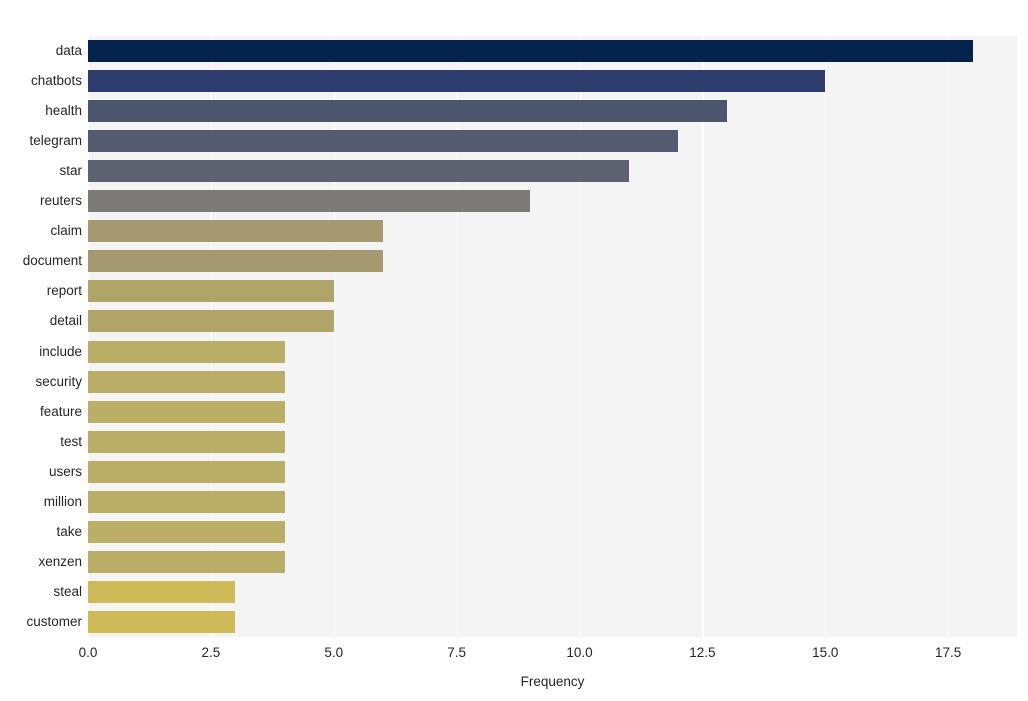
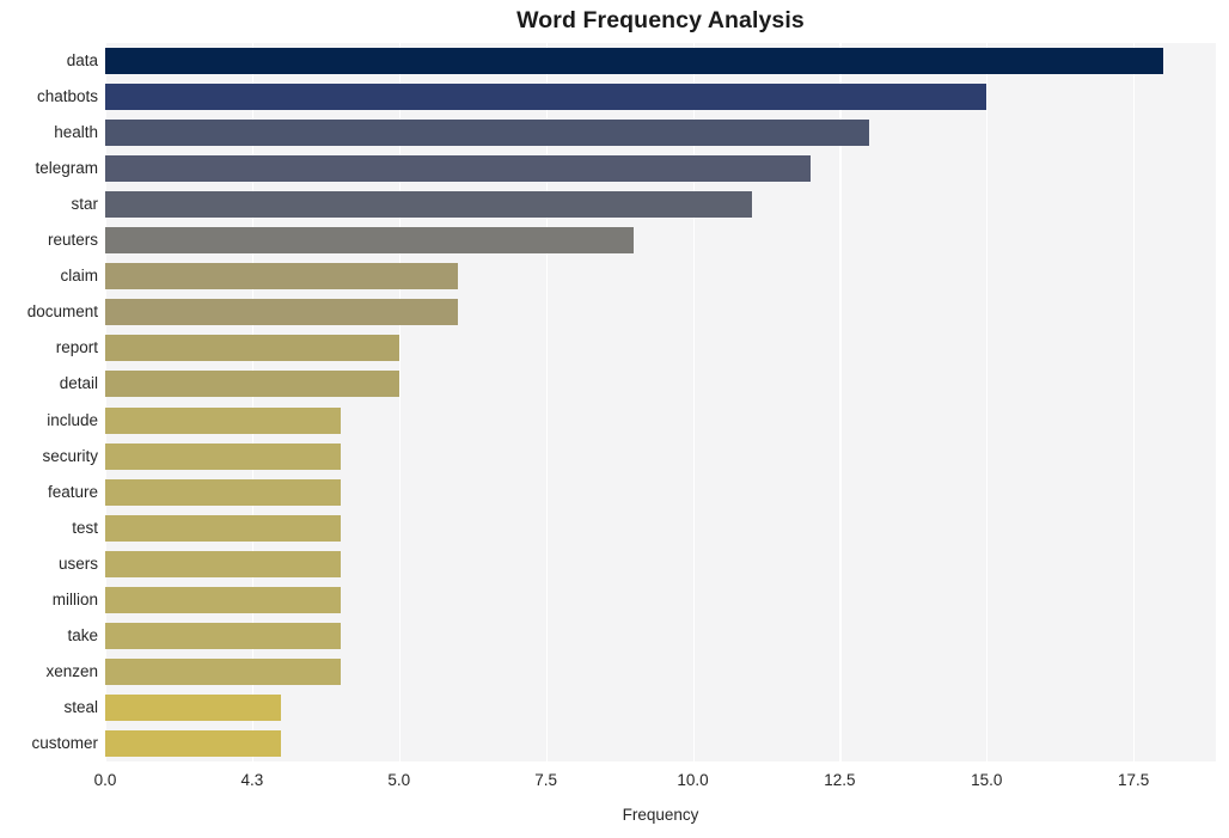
+ Word Frequency Analysis
  data
  chatbots
  health
  telegram
  star
  reuters
  claim
  document
  report
  detail
  include
  security
  feature
  test
  users
  million
  take
  xenzen
  steal
  customer
  0.0
- 2.5
+ 4.3
  5.0
  7.5
  10.0
  12.5
  15.0
  17.5
  Frequency
